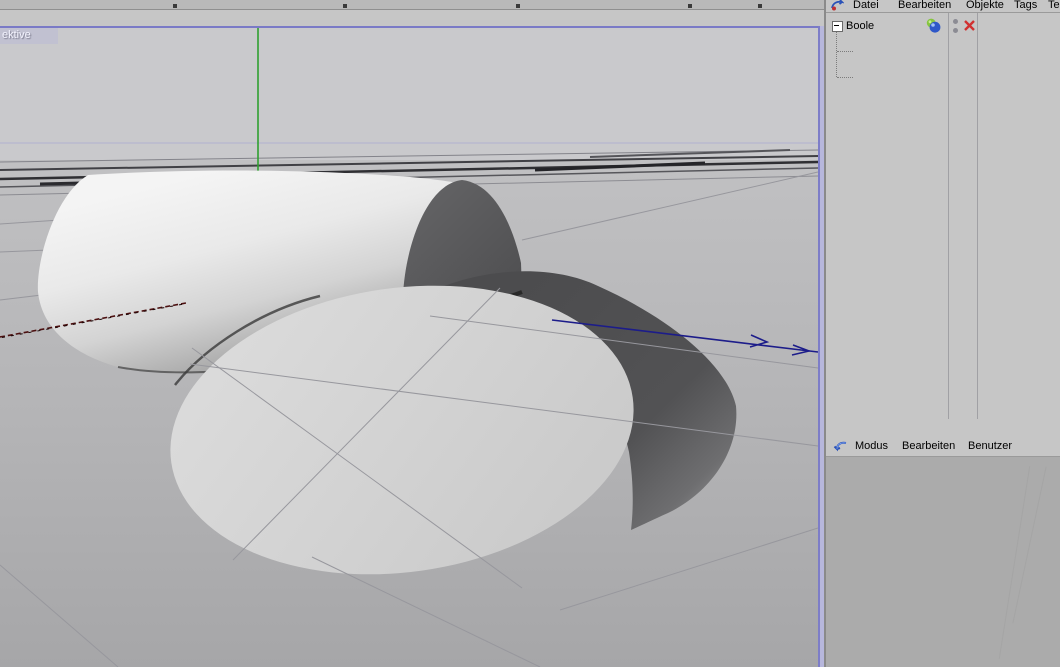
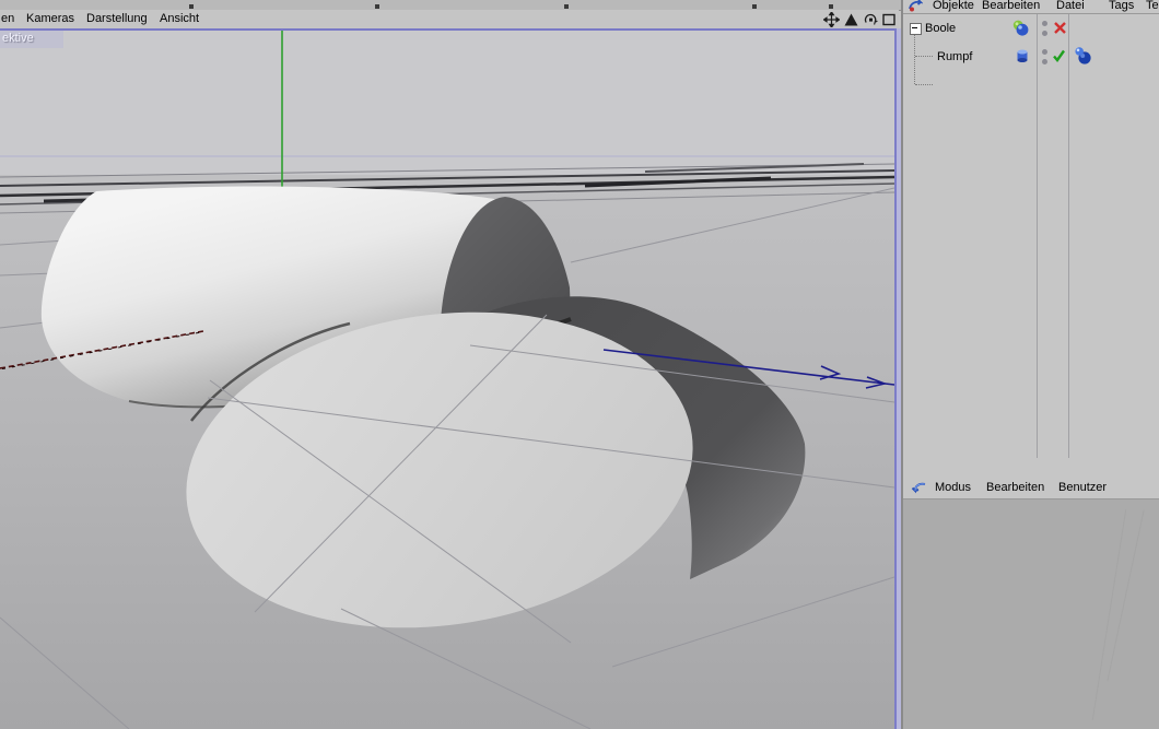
+ en
+ Kameras
+ Darstellung
+ Ansicht
  ektive
- Datei
+ Objekte
  Bearbeiten
- Objekte
+ Datei
  Tags
  Te
  Boole
+ Rumpf
  Modus
  Bearbeiten
  Benutzer
